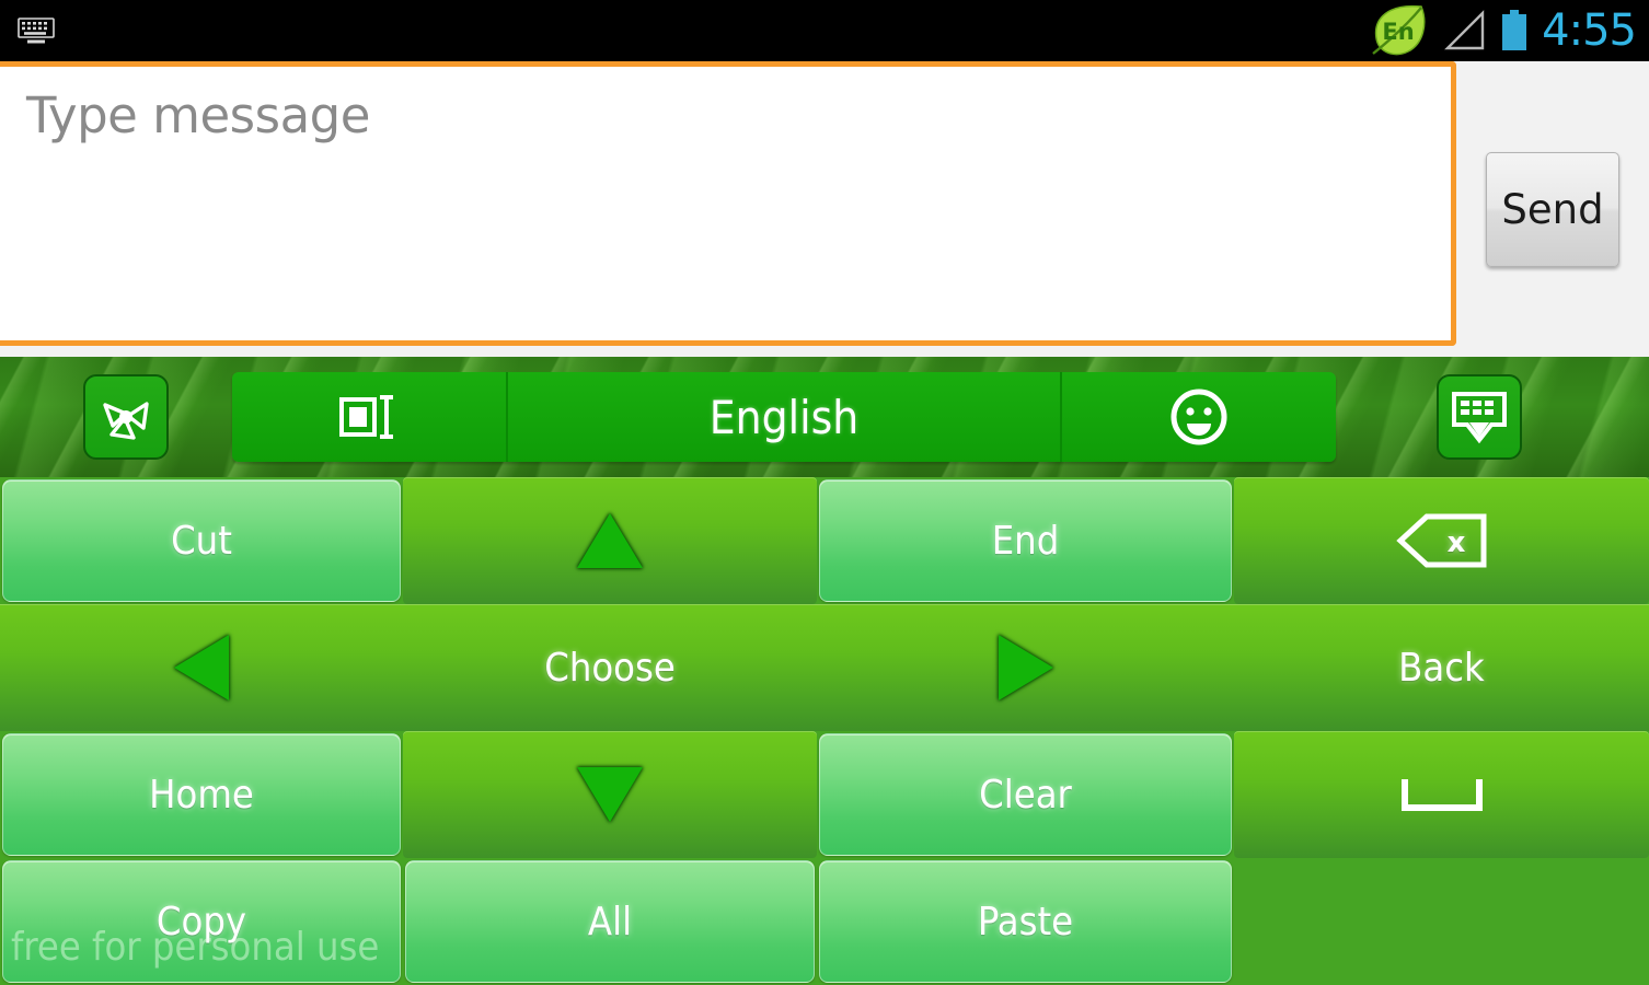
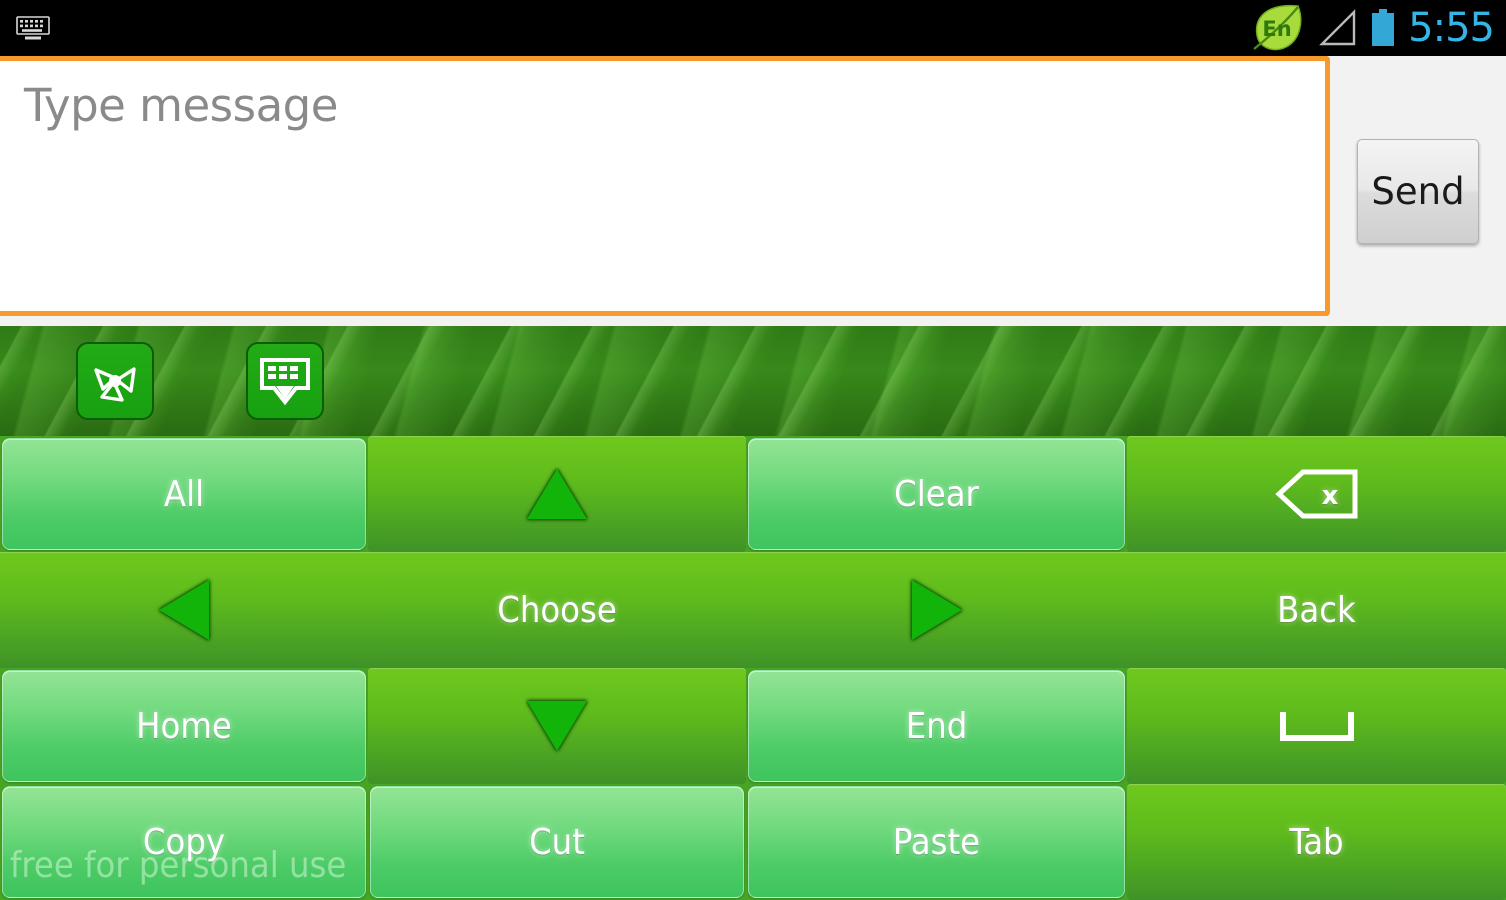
  En
- 4:55
+ 5:55
  Type message
  Send
- English
- Cut
+ All
- End
+ Clear
  x
  Choose
  Back
  Home
- Clear
+ End
  Copy
- All
+ Cut
  Paste
+ Tab
  free for personal use
